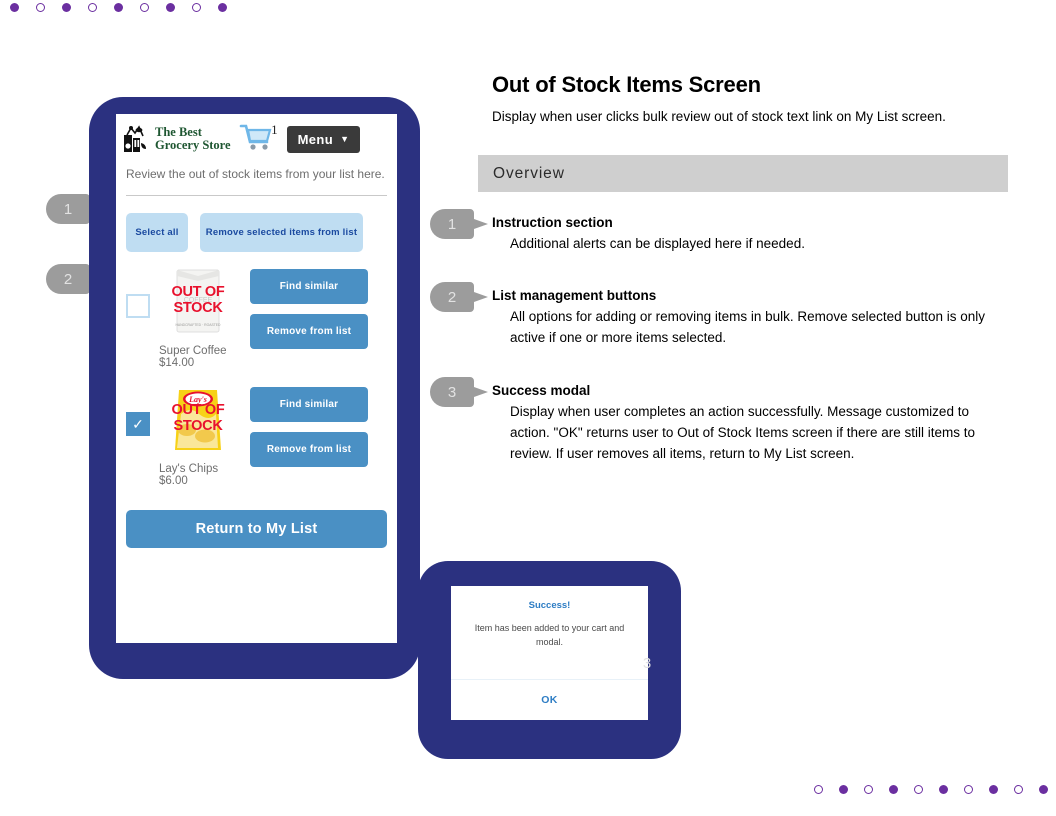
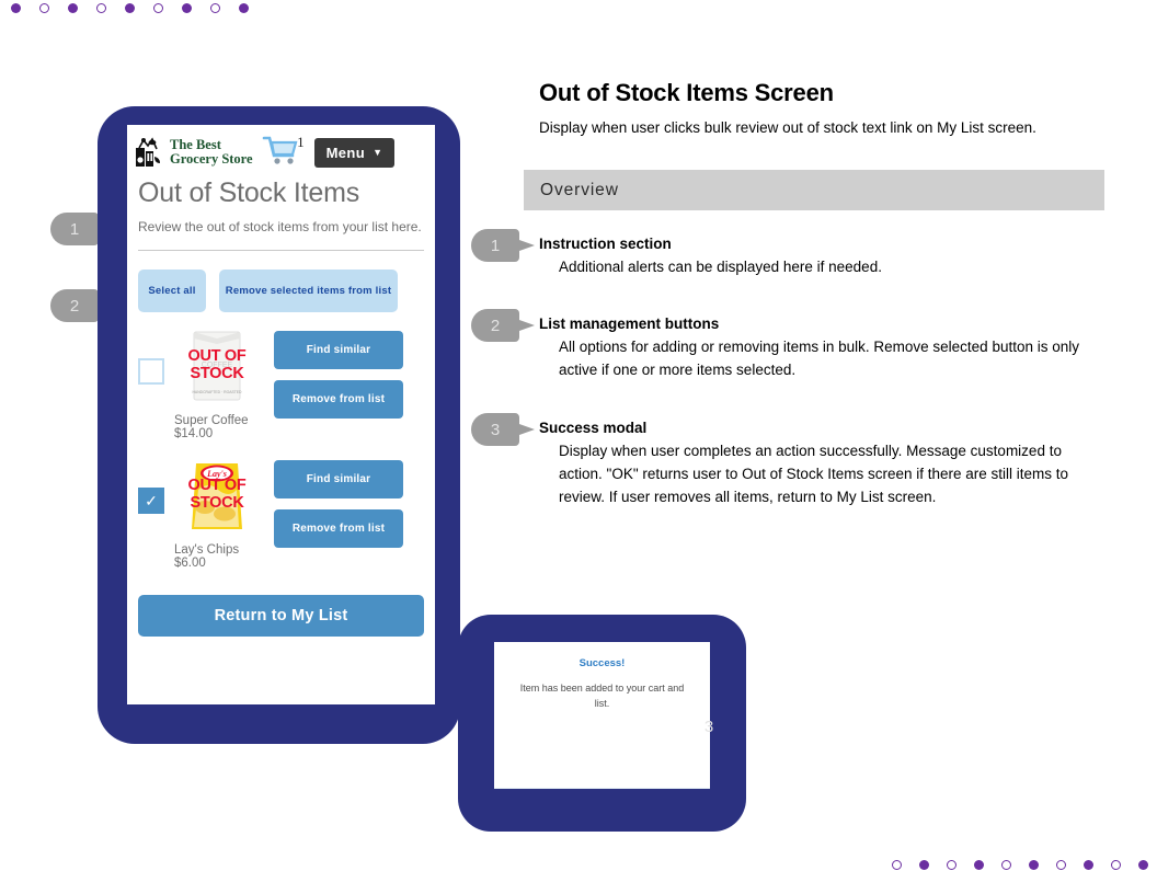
  Out of Stock Items Screen
  Display when user clicks bulk review out of stock text link on My List screen.
  Overview
  Instruction section
  Additional alerts can be displayed here if needed.
  List management buttons
  All options for adding or removing items in bulk. Remove selected button is only active if one or more items selected.
  Success modal
  Display when user completes an action successfully. Message customized to action. "OK" returns user to Out of Stock Items screen if there are still items to review. If user removes all items, return to My List screen.
  1
  2
  3
  1
  2
  3
  The Best
  Grocery Store
  1
  Menu
  ▼
+ Out of Stock Items
  Review the out of stock items from your list here.
  Select all
  Remove selected items from list
  OUT OF
  STOCK
  Super Coffee
  $14.00
  Find similar
  Remove from list
  ✓
  Lay's
  OUT OF
  STOCK
  Lay's Chips
  $6.00
  Find similar
  Remove from list
  Return to My List
  Success!
- Item has been added to your cart and modal.
+ Item has been added to your cart and list.
- OK
